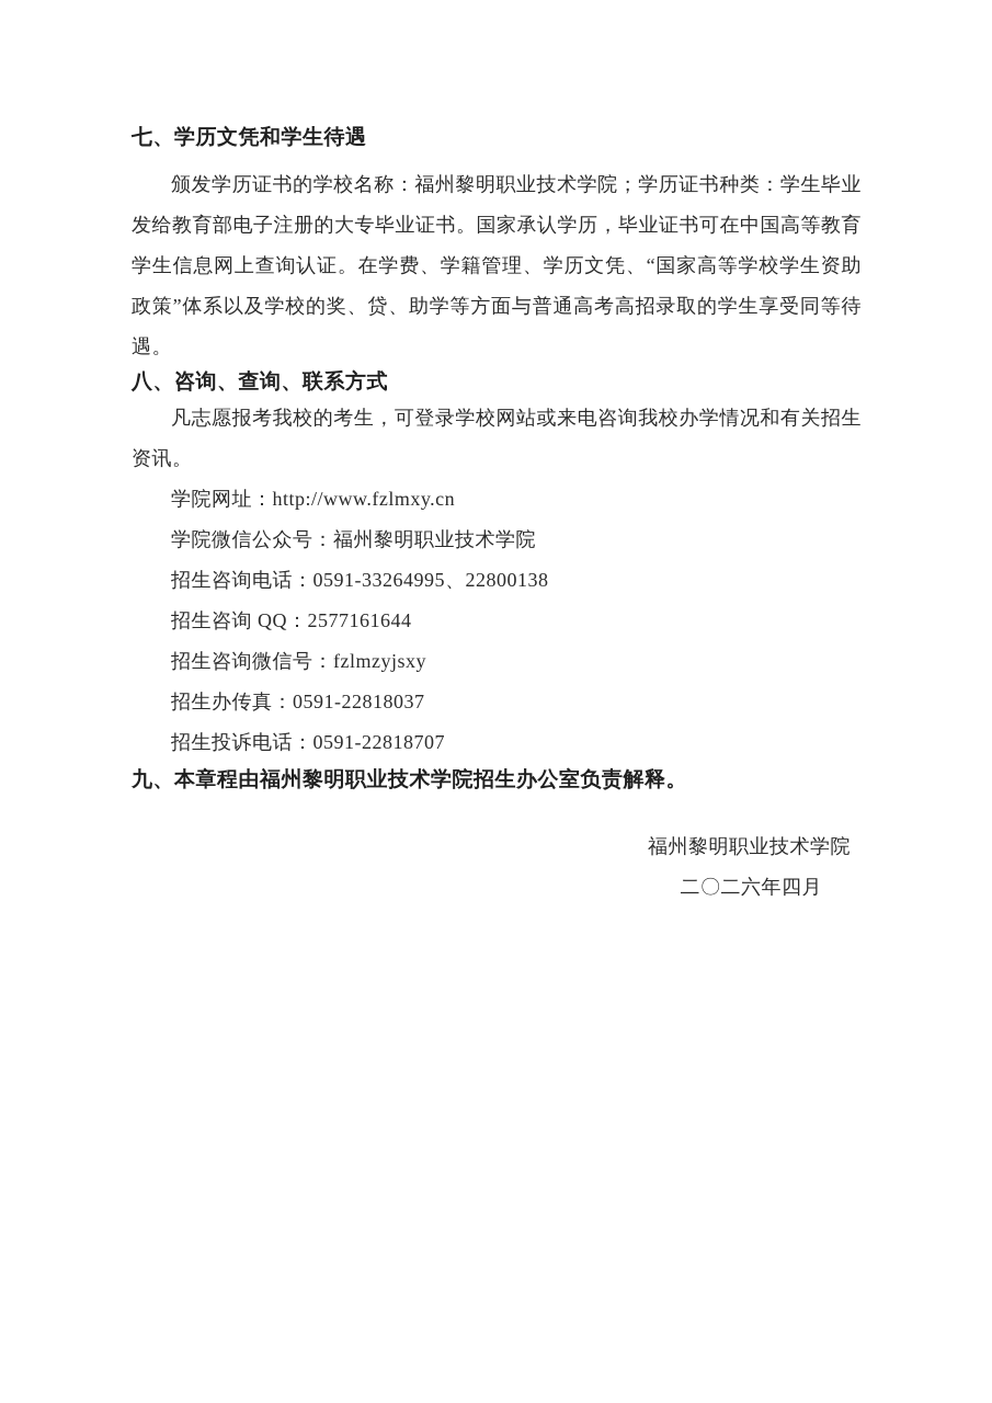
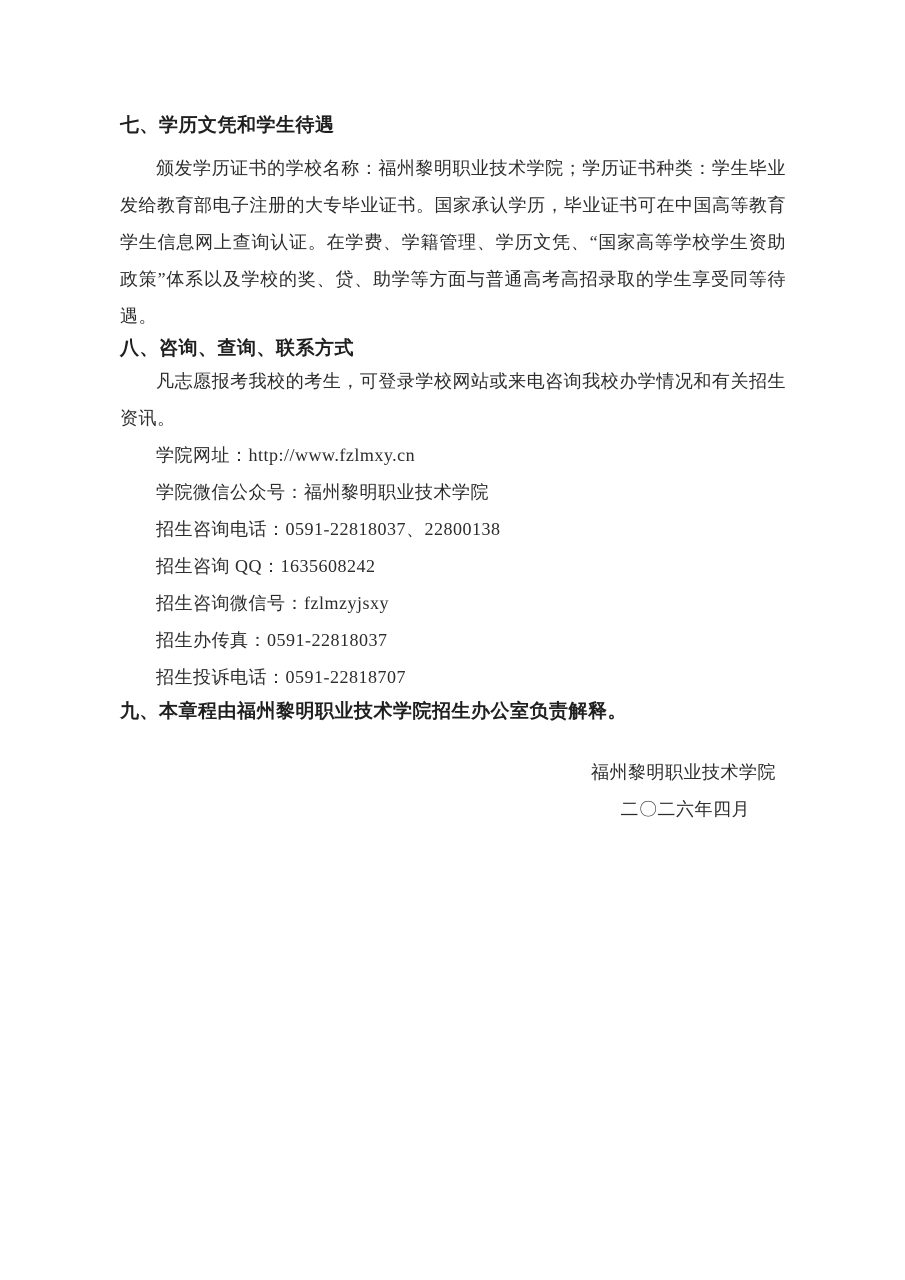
  七、学历文凭和学生待遇
  颁发学历证书的学校名称：福州黎明职业技术学院；学历证书种类：学生毕业发给教育部电子注册的大专毕业证书。国家承认学历，毕业证书可在中国高等教育学生信息网上查询认证。在学费、学籍管理、学历文凭、“国家高等学校学生资助政策”体系以及学校的奖、贷、助学等方面与普通高考高招录取的学生享受同等待遇。
  八、咨询、查询、联系方式
  凡志愿报考我校的考生，可登录学校网站或来电咨询我校办学情况和有关招生资讯。
  学院网址：http://www.fzlmxy.cn
  学院微信公众号：福州黎明职业技术学院
- 招生咨询电话：0591-33264995、22800138
+ 招生咨询电话：0591-22818037、22800138
- 招生咨询 QQ：2577161644
+ 招生咨询 QQ：1635608242
  招生咨询微信号：fzlmzyjsxy
  招生办传真：0591-22818037
  招生投诉电话：0591-22818707
  九、本章程由福州黎明职业技术学院招生办公室负责解释。
  福州黎明职业技术学院
  二〇二六年四月
